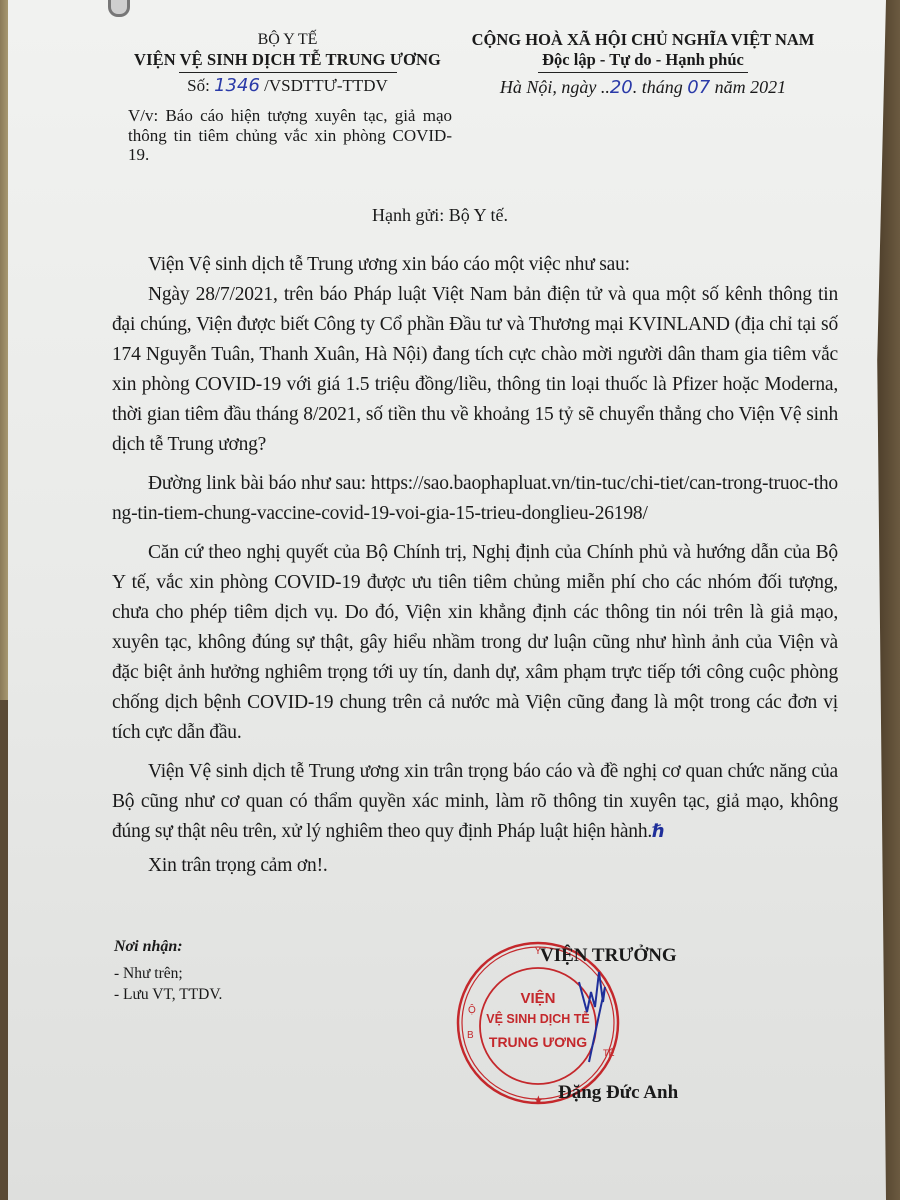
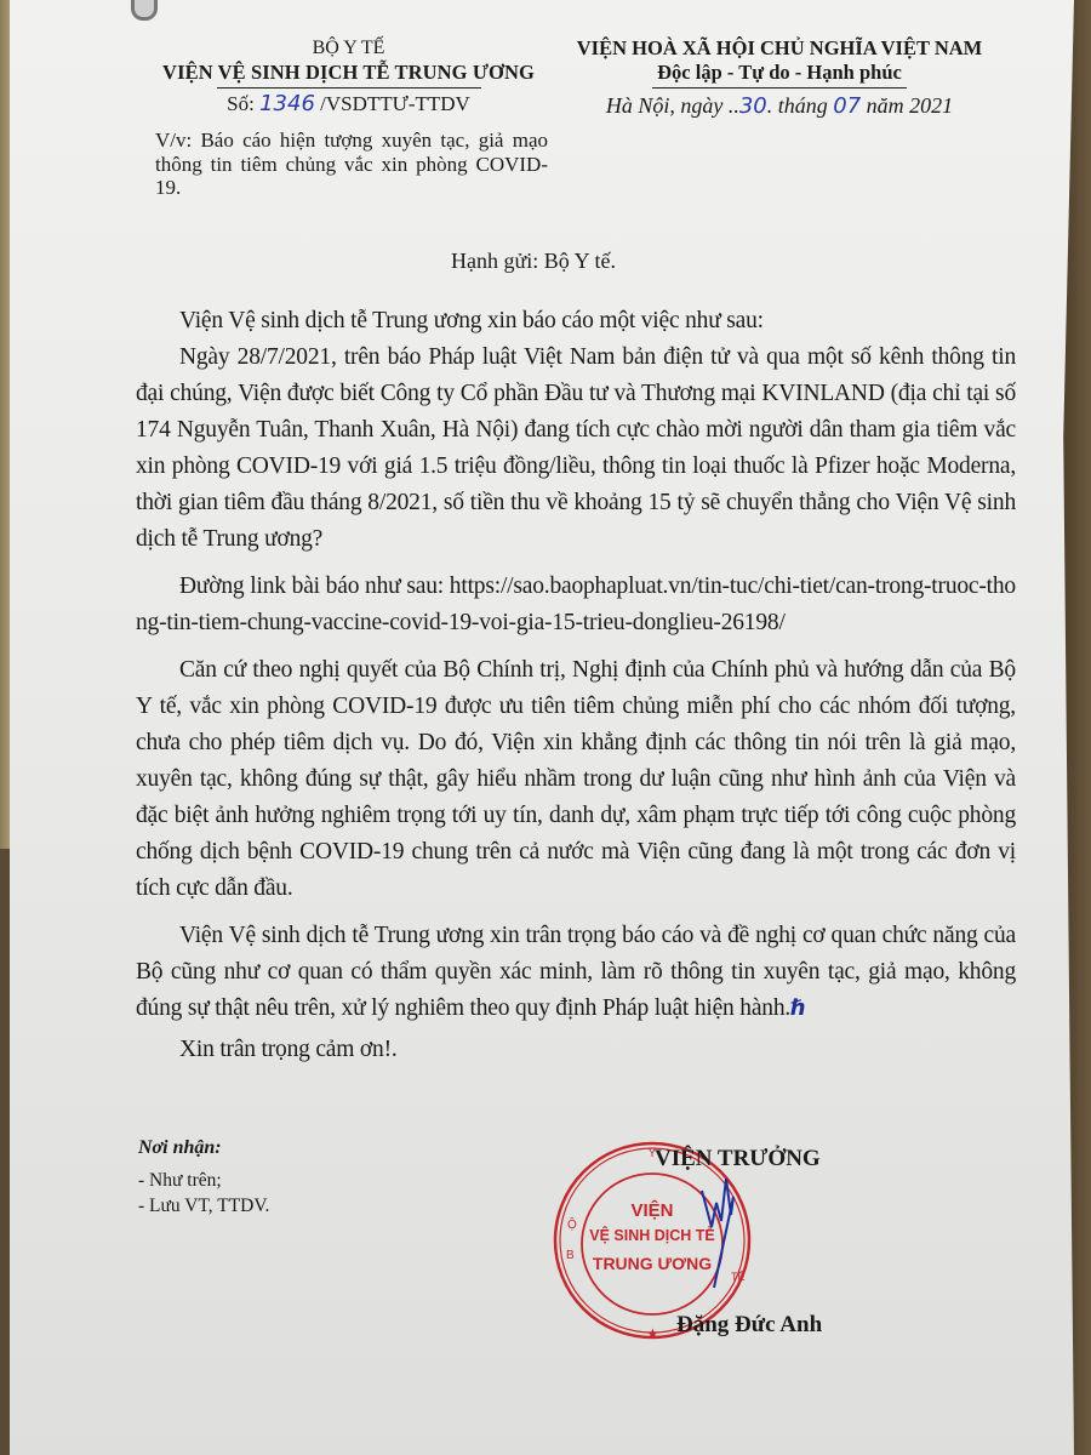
  BỘ Y TẾ
  VIỆN VỆ SINH DỊCH TỄ TRUNG ƯƠNG
  Số: 1346 /VSDTTƯ-TTDV
  V/v: Báo cáo hiện tượng xuyên tạc, giả mạo thông tin tiêm chủng vắc xin phòng COVID-19.
- CỘNG HOÀ XÃ HỘI CHỦ NGHĨA VIỆT NAM
+ VIỆN HOÀ XÃ HỘI CHỦ NGHĨA VIỆT NAM
  Độc lập - Tự do - Hạnh phúc
- Hà Nội, ngày ..20. tháng 07 năm 2021
+ Hà Nội, ngày ..30. tháng 07 năm 2021
  Hạnh gửi: Bộ Y tế.
  Viện Vệ sinh dịch tễ Trung ương xin báo cáo một việc như sau:
  Ngày 28/7/2021, trên báo Pháp luật Việt Nam bản điện tử và qua một số kênh thông tin đại chúng, Viện được biết Công ty Cổ phần Đầu tư và Thương mại KVINLAND (địa chỉ tại số 174 Nguyễn Tuân, Thanh Xuân, Hà Nội) đang tích cực chào mời người dân tham gia tiêm vắc xin phòng COVID-19 với giá 1.5 triệu đồng/liều, thông tin loại thuốc là Pfizer hoặc Moderna, thời gian tiêm đầu tháng 8/2021, số tiền thu về khoảng 15 tỷ sẽ chuyển thẳng cho Viện Vệ sinh dịch tễ Trung ương?
  Đường link bài báo như sau: https://sao.baophapluat.vn/tin-tuc/chi-tiet/can-trong-truoc-thong-tin-tiem-chung-vaccine-covid-19-voi-gia-15-trieu-donglieu-26198/
  Căn cứ theo nghị quyết của Bộ Chính trị, Nghị định của Chính phủ và hướng dẫn của Bộ Y tế, vắc xin phòng COVID-19 được ưu tiên tiêm chủng miễn phí cho các nhóm đối tượng, chưa cho phép tiêm dịch vụ. Do đó, Viện xin khẳng định các thông tin nói trên là giả mạo, xuyên tạc, không đúng sự thật, gây hiểu nhầm trong dư luận cũng như hình ảnh của Viện và đặc biệt ảnh hưởng nghiêm trọng tới uy tín, danh dự, xâm phạm trực tiếp tới công cuộc phòng chống dịch bệnh COVID-19 chung trên cả nước mà Viện cũng đang là một trong các đơn vị tích cực dẫn đầu.
  Viện Vệ sinh dịch tễ Trung ương xin trân trọng báo cáo và đề nghị cơ quan chức năng của Bộ cũng như cơ quan có thẩm quyền xác minh, làm rõ thông tin xuyên tạc, giả mạo, không đúng sự thật nêu trên, xử lý nghiêm theo quy định Pháp luật hiện hành.ℏ
  Xin trân trọng cảm ơn!.
  Nơi nhận:
  - Như trên;
  - Lưu VT, TTDV.
  Y
  Ộ
  B
  TẾ
  ★
  VIỆN
  VỆ SINH DỊCH TỄ
  TRUNG ƯƠNG
  VIỆN TRƯỞNG
  Đặng Đức Anh
